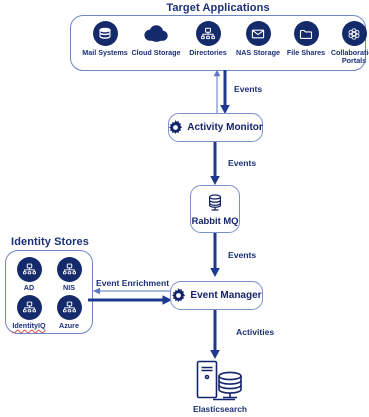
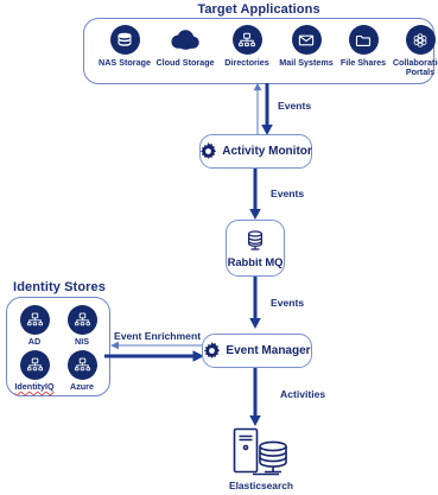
  Target Applications
- Mail Systems
+ NAS Storage
  Cloud Storage
  Directories
- NAS Storage
+ Mail Systems
  File Shares
  Collaborati Portals
  Events
  Activity Monitor
  Events
  Rabbit MQ
  Events
  Identity Stores
  AD
  NIS
  IdentityIQ
  Azure
  Event Enrichment
  Event Manager
  Activities
  Elasticsearch
